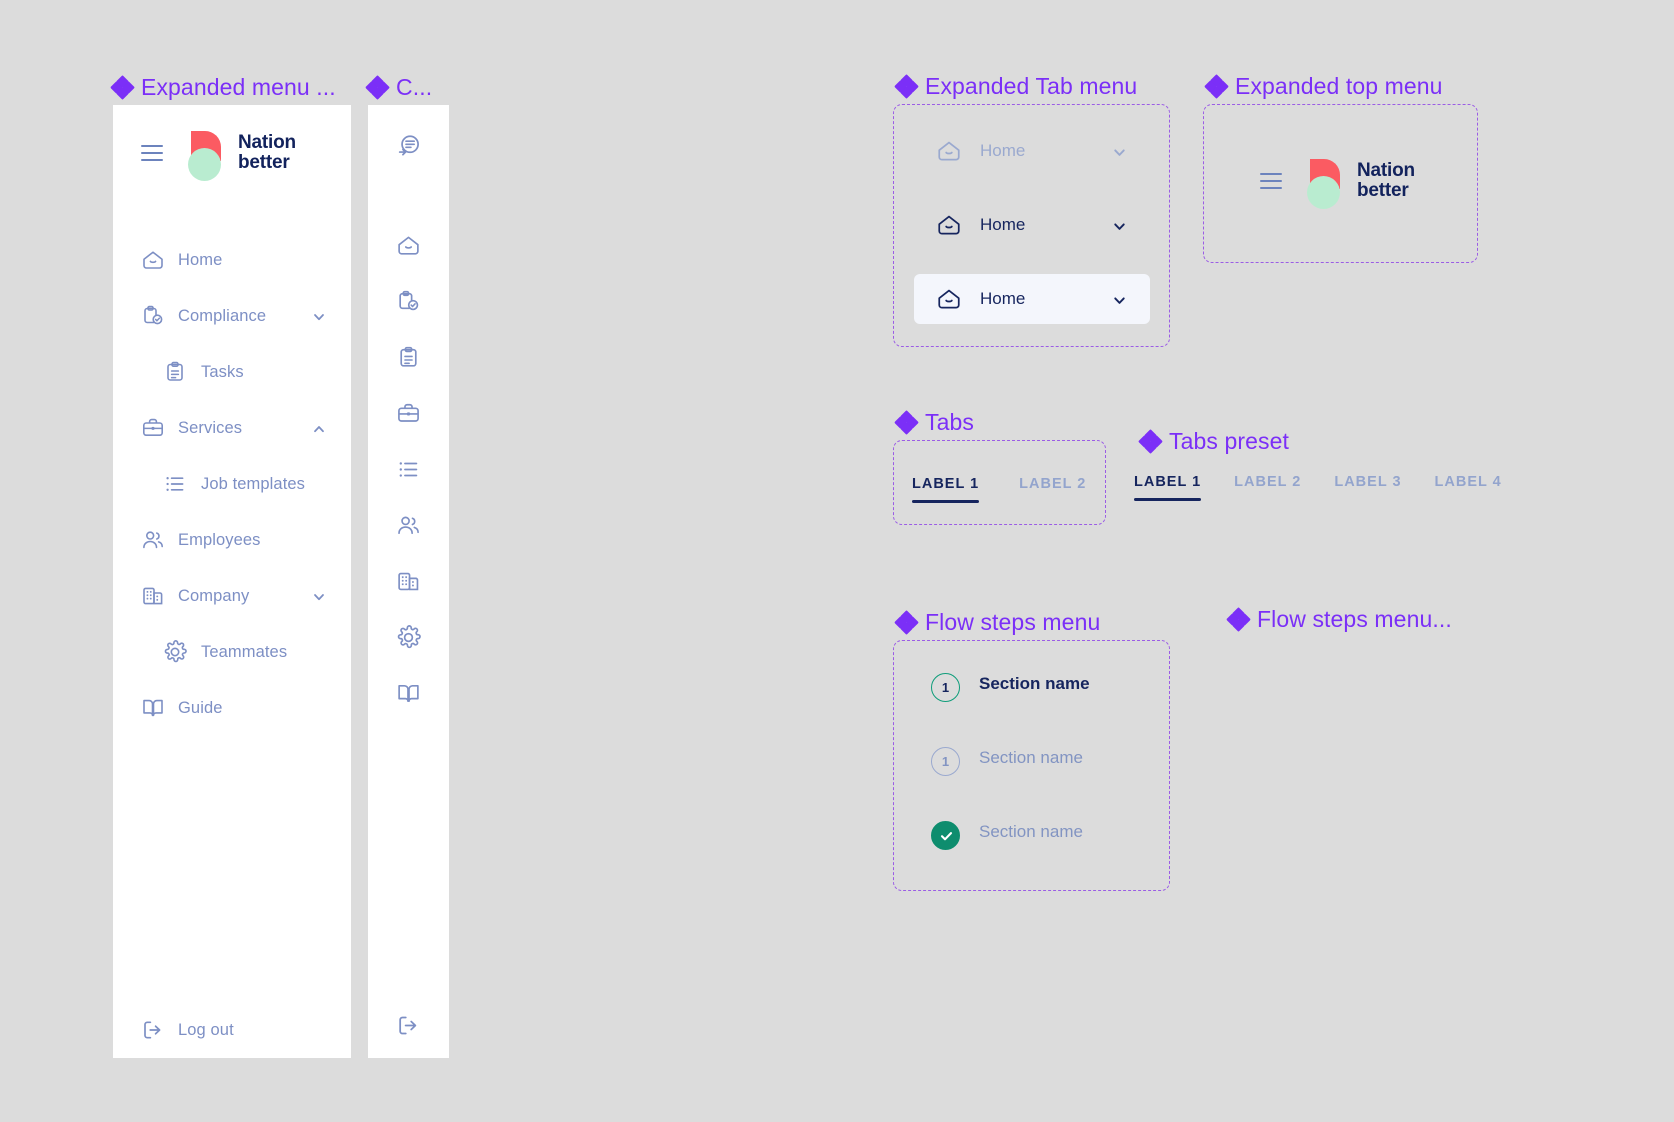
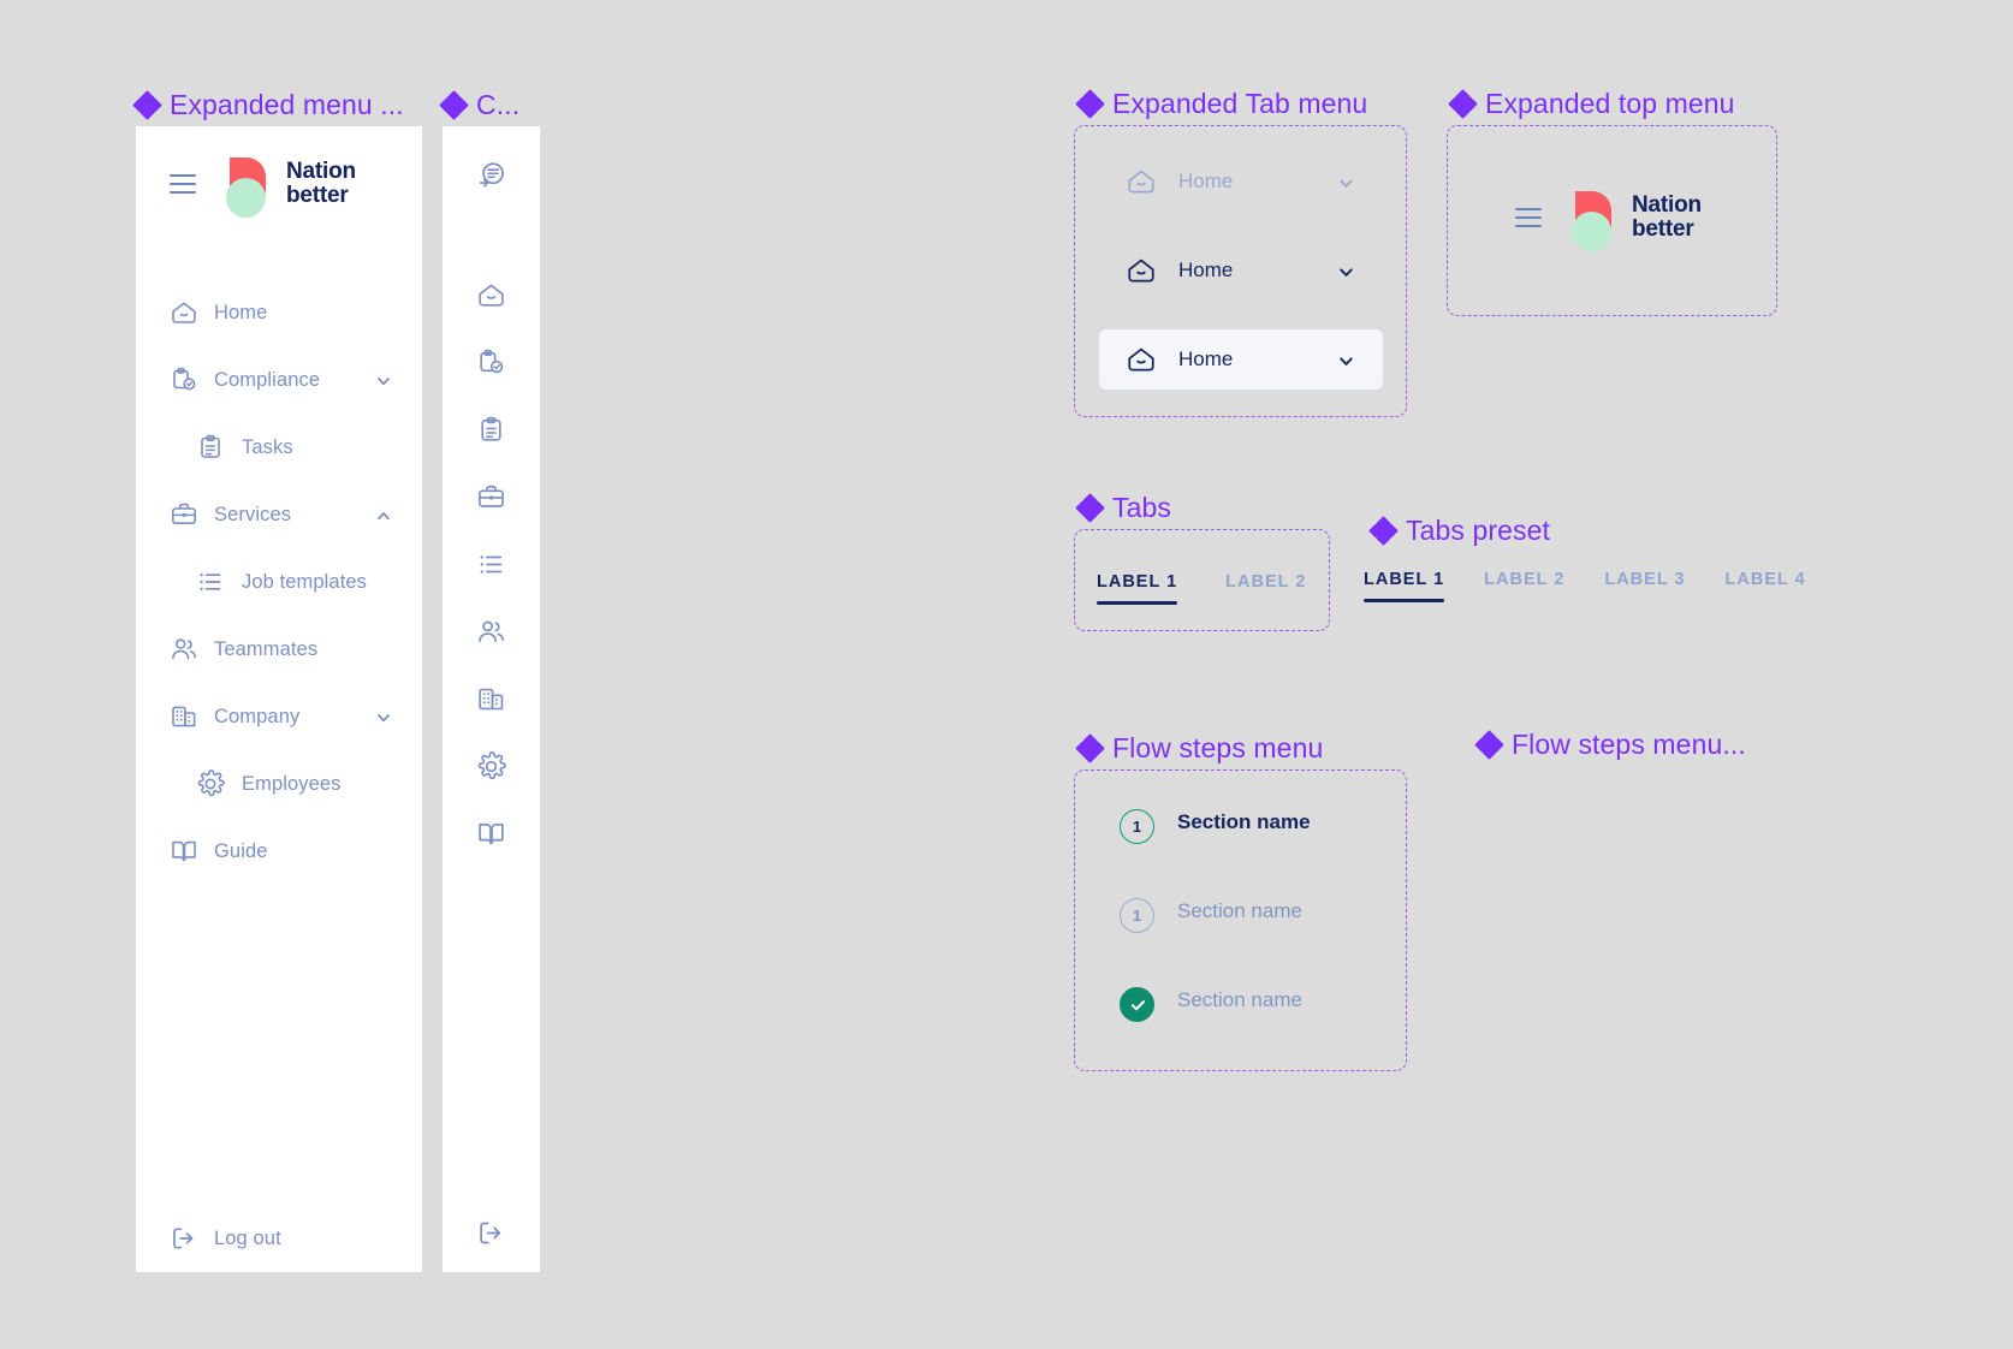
  Expanded menu ...
  Nation
  better
  Home
  Compliance
  Tasks
  Services
  Job templates
- Employees
+ Teammates
  Company
- Teammates
+ Employees
  Guide
  Log out
  C...
  Expanded Tab menu
  Home
  Home
  Home
  Expanded top menu
  Nation
  better
  Tabs
  LABEL 1
  LABEL 2
  Tabs preset
  LABEL 1
  LABEL 2
  LABEL 3
  LABEL 4
  Flow steps menu
  1
  Section name
  1
  Section name
  Section name
  Flow steps menu...
